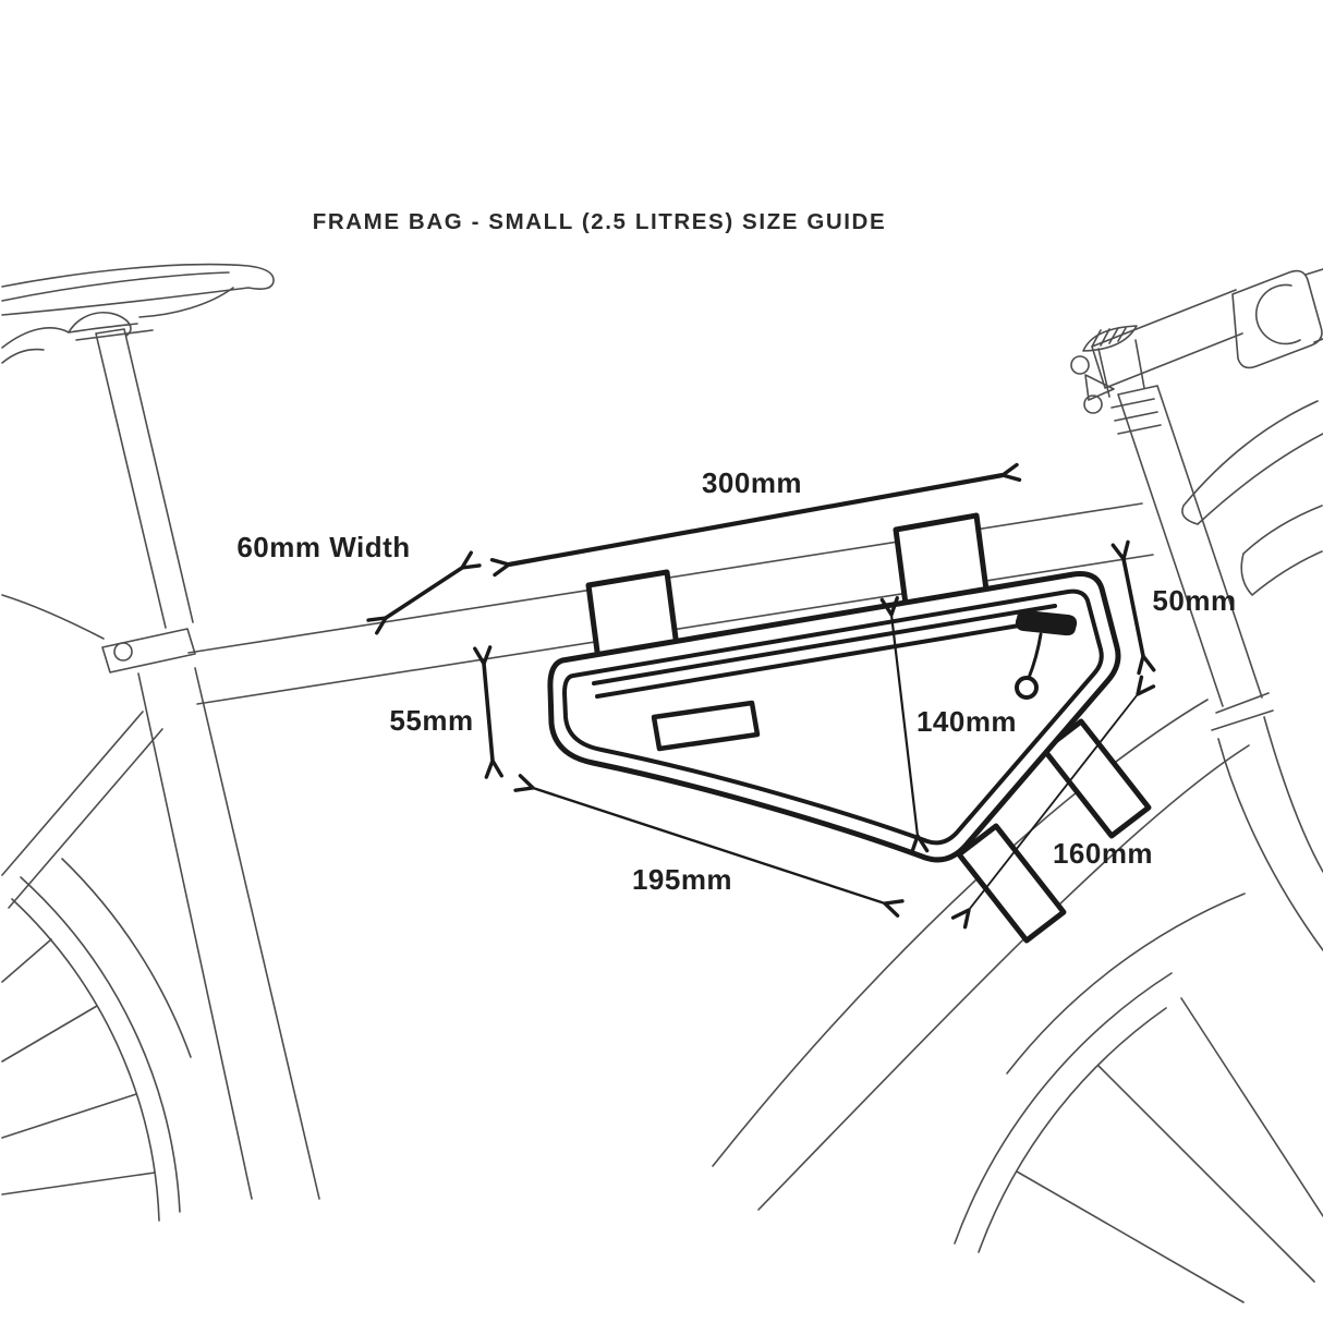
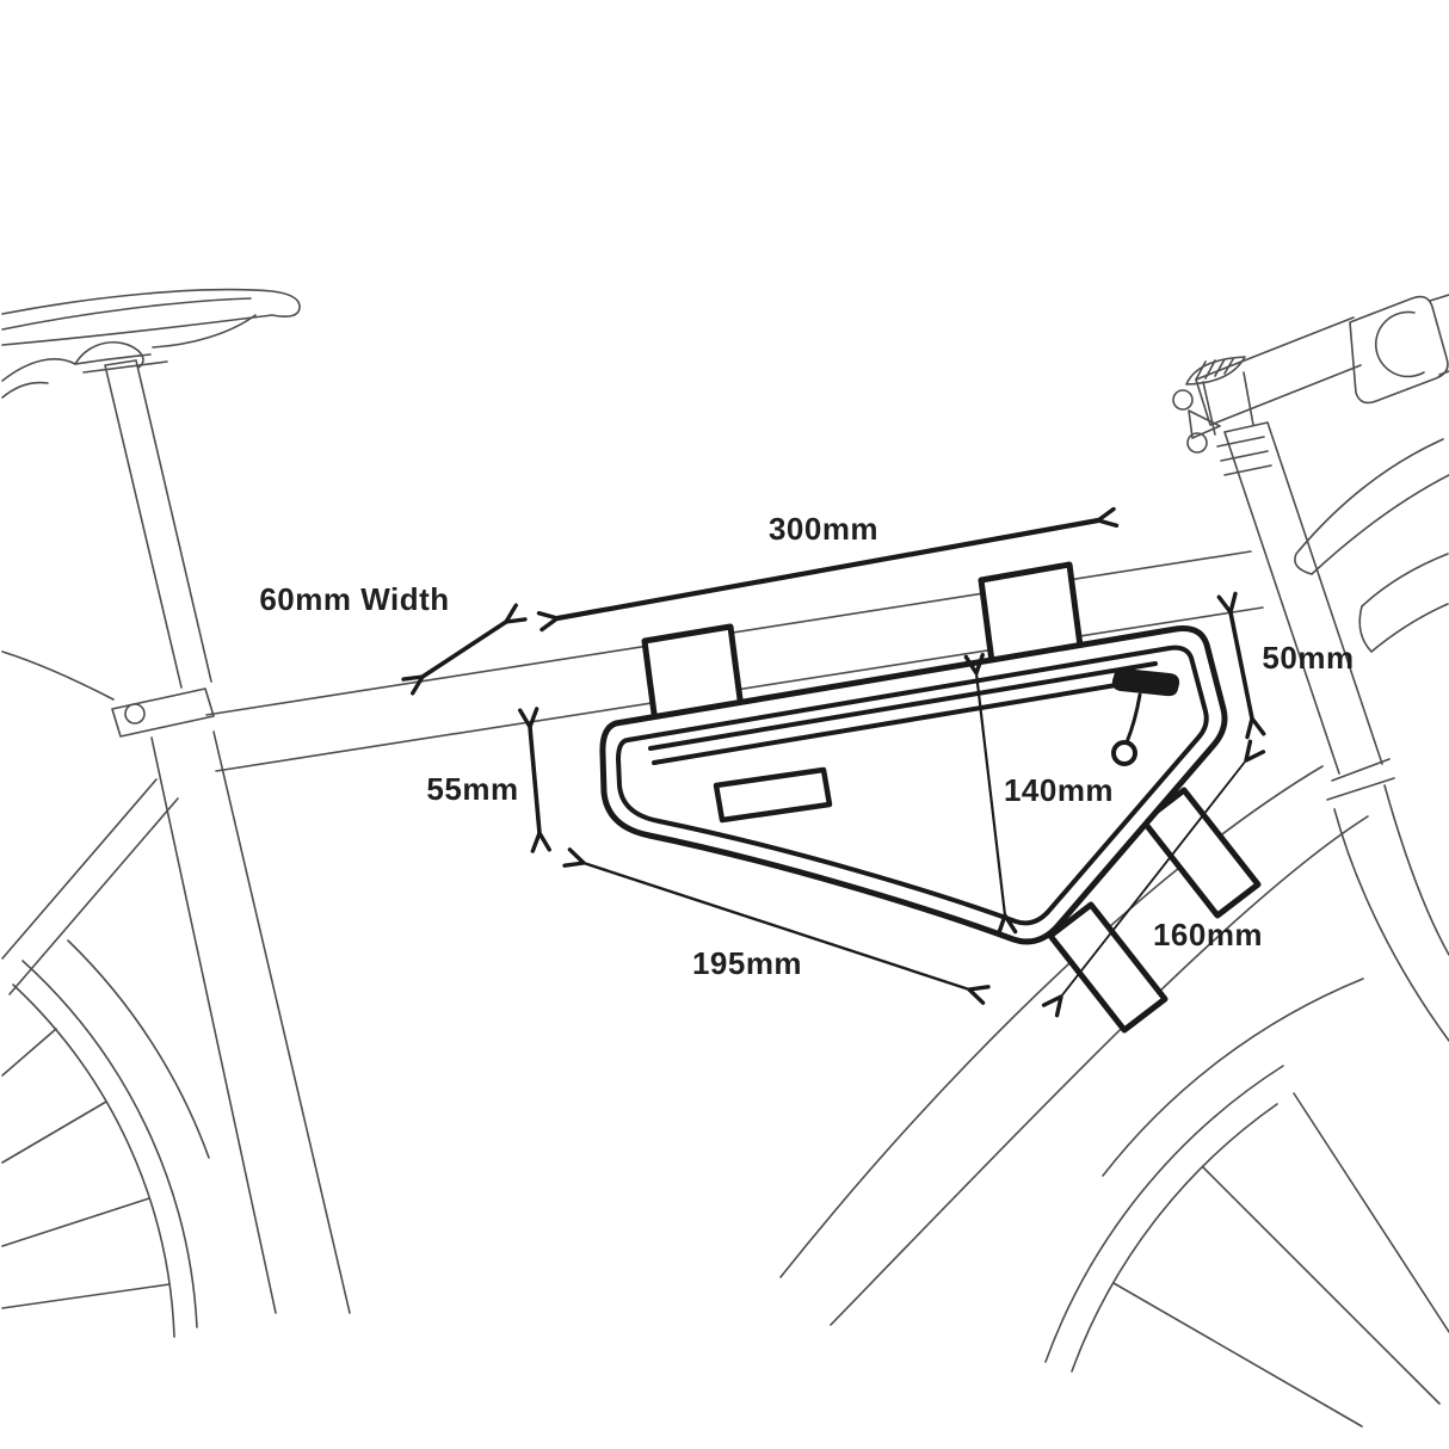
  300mm
  60mm Width
  50mm
  55mm
  140mm
  195mm
  160mm
- FRAME BAG - SMALL (2.5 LITRES) SIZE GUIDE
